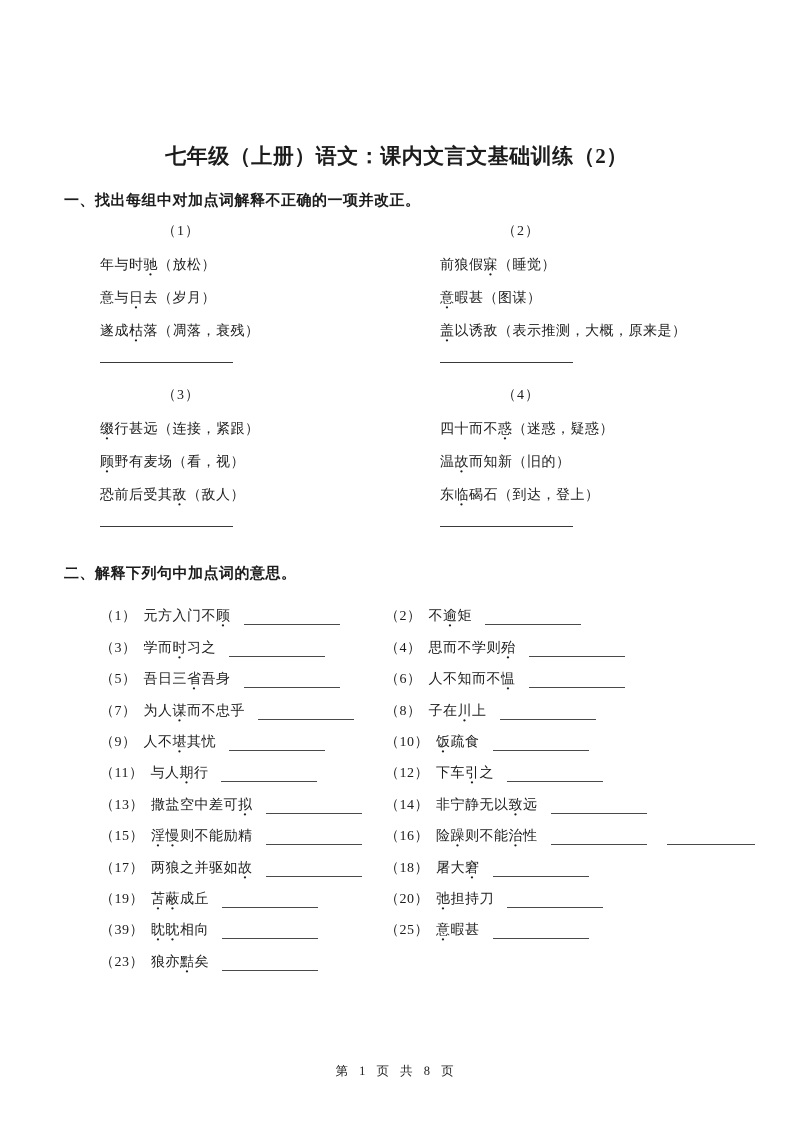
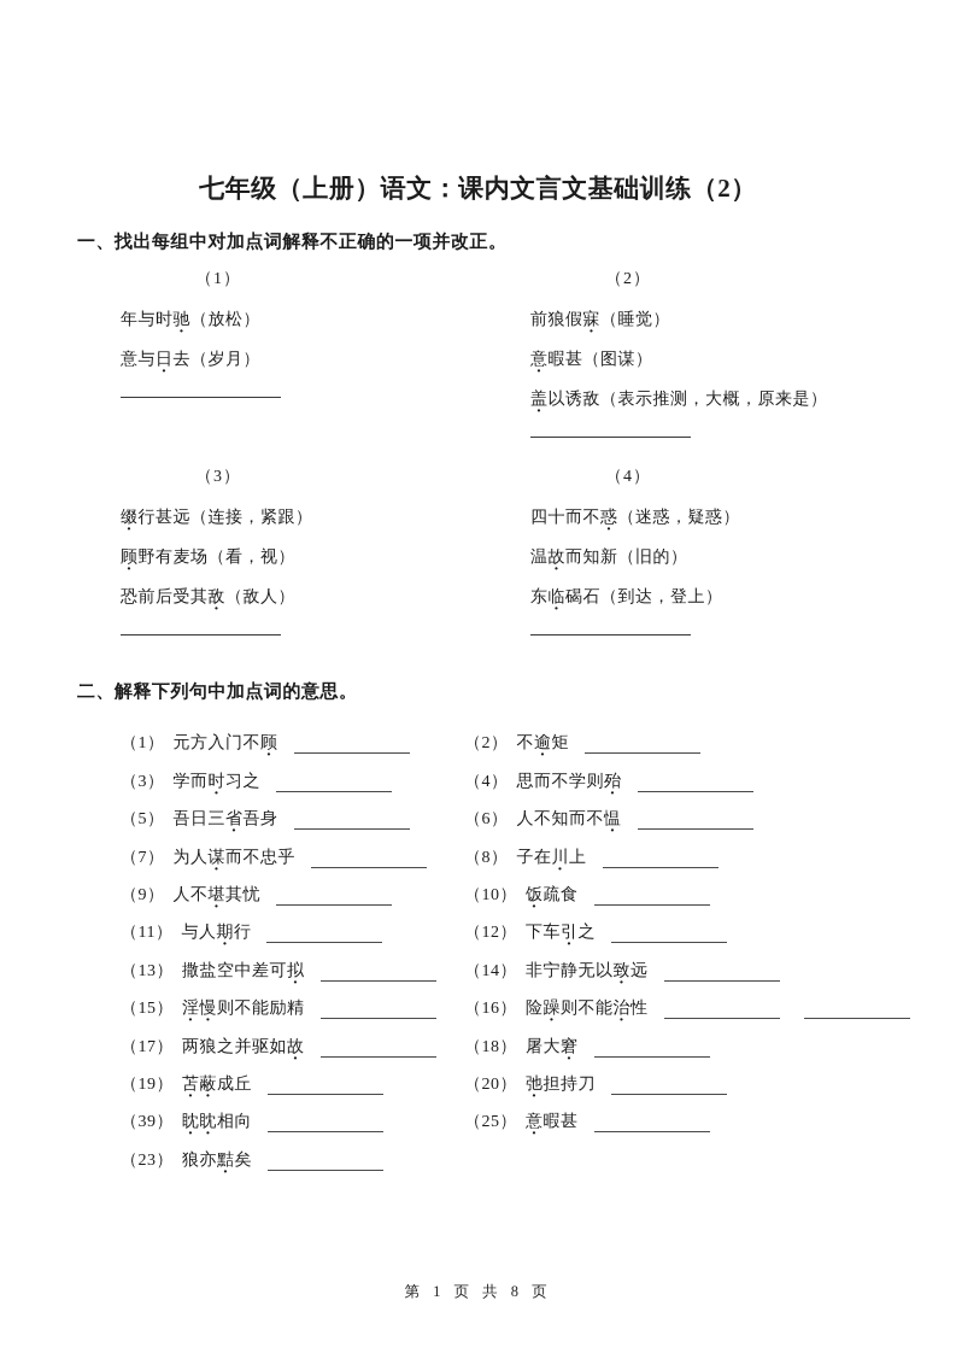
  七年级（上册）语文：课内文言文基础训练（2）
  一、找出每组中对加点词解释不正确的一项并改正。
  （1）
  年与时驰（放松）
  意与日去（岁月）
- 遂成枯落（凋落，衰残）
  （2）
  前狼假寐（睡觉）
  意暇甚（图谋）
  盖以诱敌（表示推测，大概，原来是）
  （3）
  缀行甚远（连接，紧跟）
  顾野有麦场（看，视）
  恐前后受其敌（敌人）
  （4）
  四十而不惑（迷惑，疑惑）
  温故而知新（旧的）
  东临碣石（到达，登上）
  二、解释下列句中加点词的意思。
  （1）
  元方入门不顾
  （2）
  不逾矩
  （3）
  学而时习之
  （4）
  思而不学则殆
  （5）
  吾日三省吾身
  （6）
  人不知而不愠
  （7）
  为人谋而不忠乎
  （8）
  子在川上
  （9）
  人不堪其忧
  （10）
  饭疏食
  （11）
  与人期行
  （12）
  下车引之
  （13）
  撒盐空中差可拟
  （14）
  非宁静无以致远
  （15）
  淫慢则不能励精
  （16）
  险躁则不能治性
  （17）
  两狼之并驱如故
  （18）
  屠大窘
  （19）
  苫蔽成丘
  （20）
  弛担持刀
  （39）
  眈眈相向
  （25）
  意暇甚
  （23）
  狼亦黠矣
  第 1 页 共 8 页
